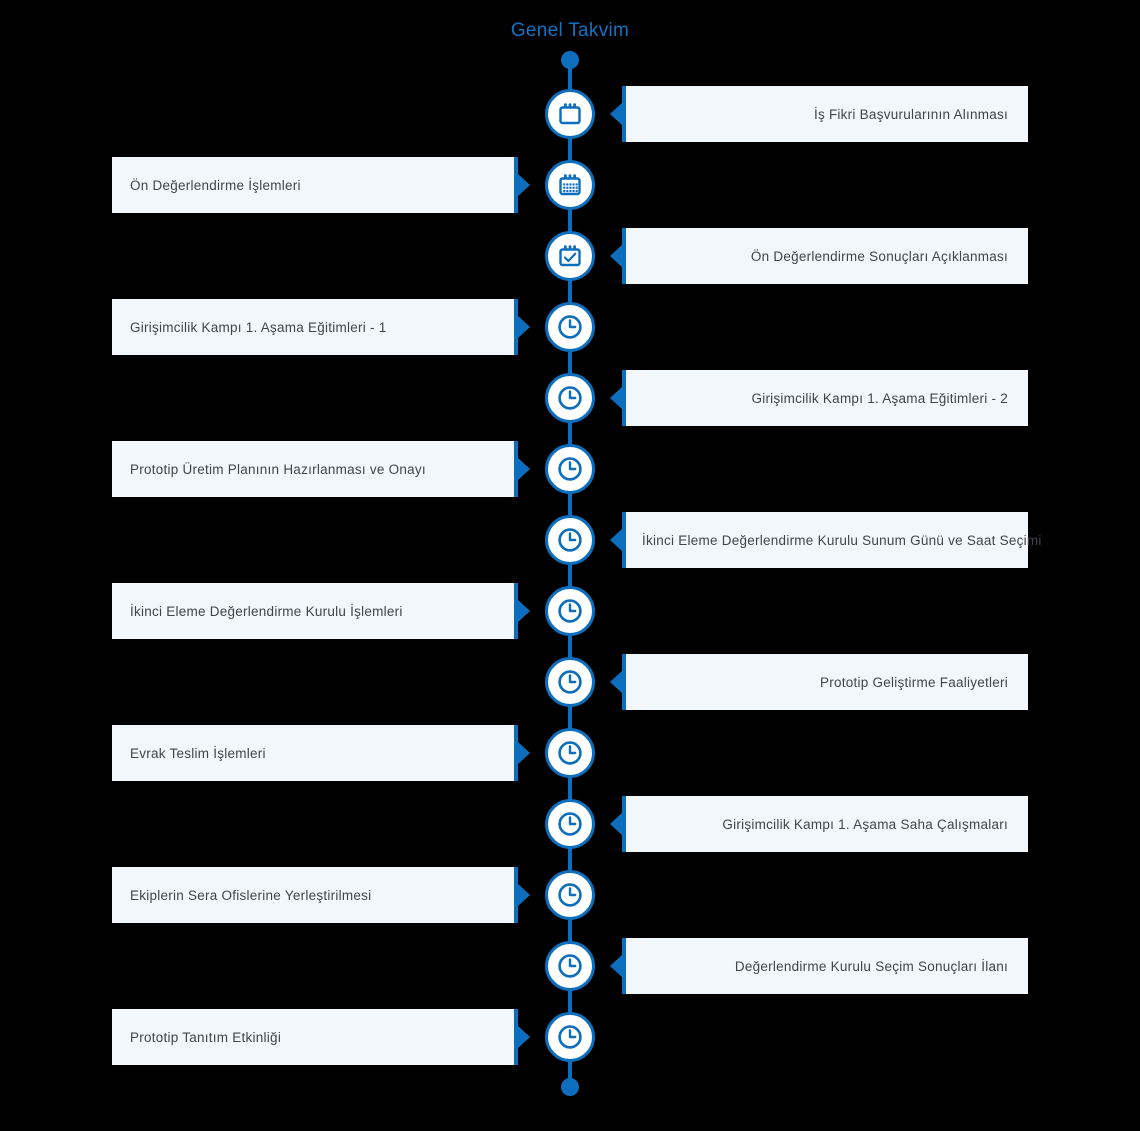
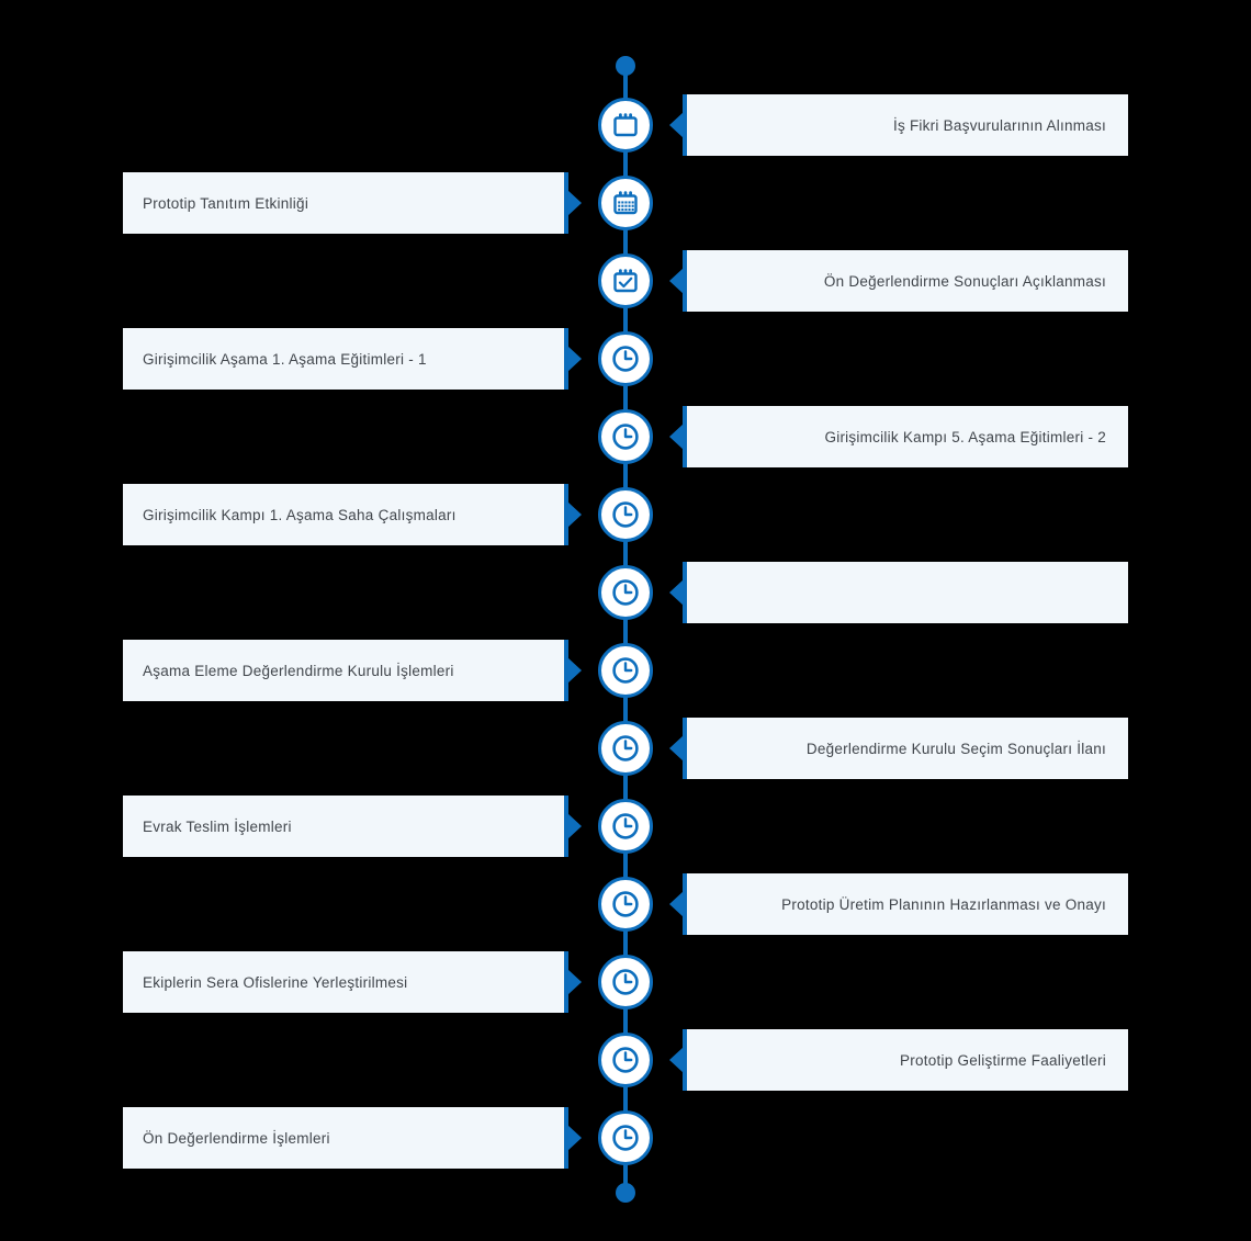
- Genel Takvim
  İş Fikri Başvurularının Alınması
- Ön Değerlendirme İşlemleri
+ Prototip Tanıtım Etkinliği
  Ön Değerlendirme Sonuçları Açıklanması
- Girişimcilik Kampı 1. Aşama Eğitimleri - 1
+ Girişimcilik Aşama 1. Aşama Eğitimleri - 1
- Girişimcilik Kampı 1. Aşama Eğitimleri - 2
+ Girişimcilik Kampı 5. Aşama Eğitimleri - 2
- Prototip Üretim Planının Hazırlanması ve Onayı
+ Girişimcilik Kampı 1. Aşama Saha Çalışmaları
- İkinci Eleme Değerlendirme Kurulu Sunum Günü ve Saat Seçimi
- İkinci Eleme Değerlendirme Kurulu İşlemleri
+ Aşama Eleme Değerlendirme Kurulu İşlemleri
- Prototip Geliştirme Faaliyetleri
+ Değerlendirme Kurulu Seçim Sonuçları İlanı
  Evrak Teslim İşlemleri
- Girişimcilik Kampı 1. Aşama Saha Çalışmaları
+ Prototip Üretim Planının Hazırlanması ve Onayı
  Ekiplerin Sera Ofislerine Yerleştirilmesi
- Değerlendirme Kurulu Seçim Sonuçları İlanı
+ Prototip Geliştirme Faaliyetleri
- Prototip Tanıtım Etkinliği
+ Ön Değerlendirme İşlemleri
